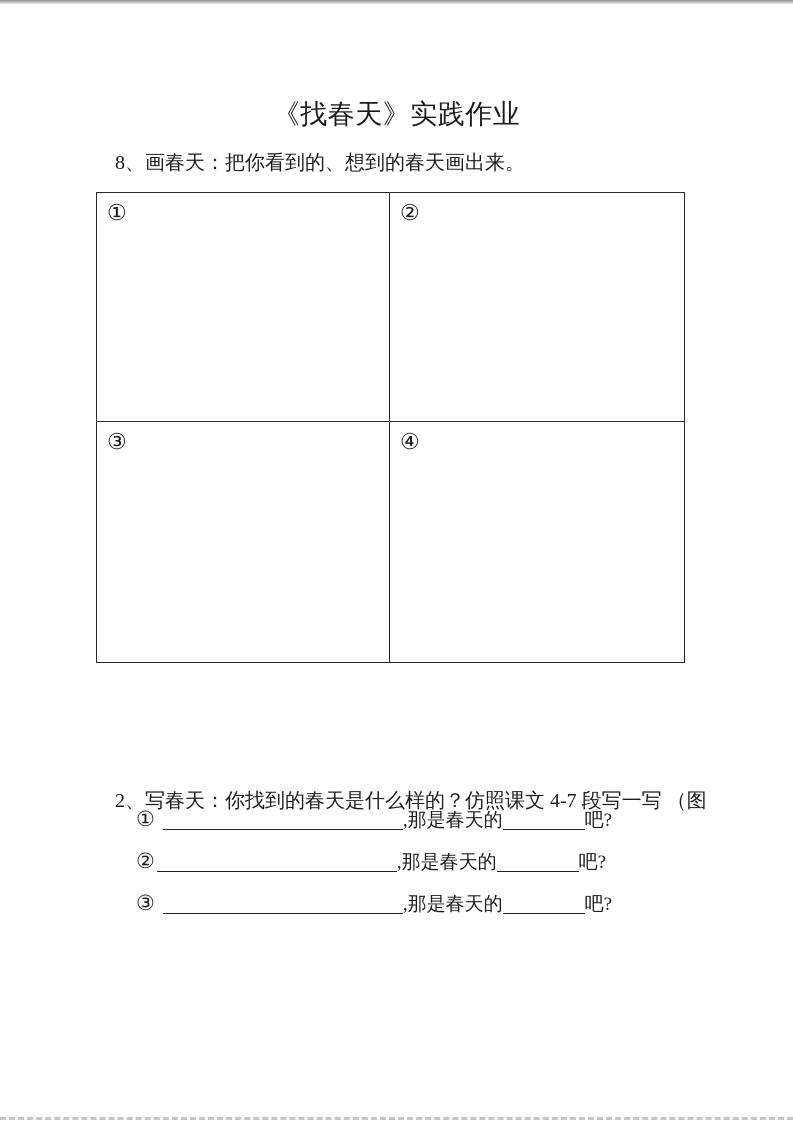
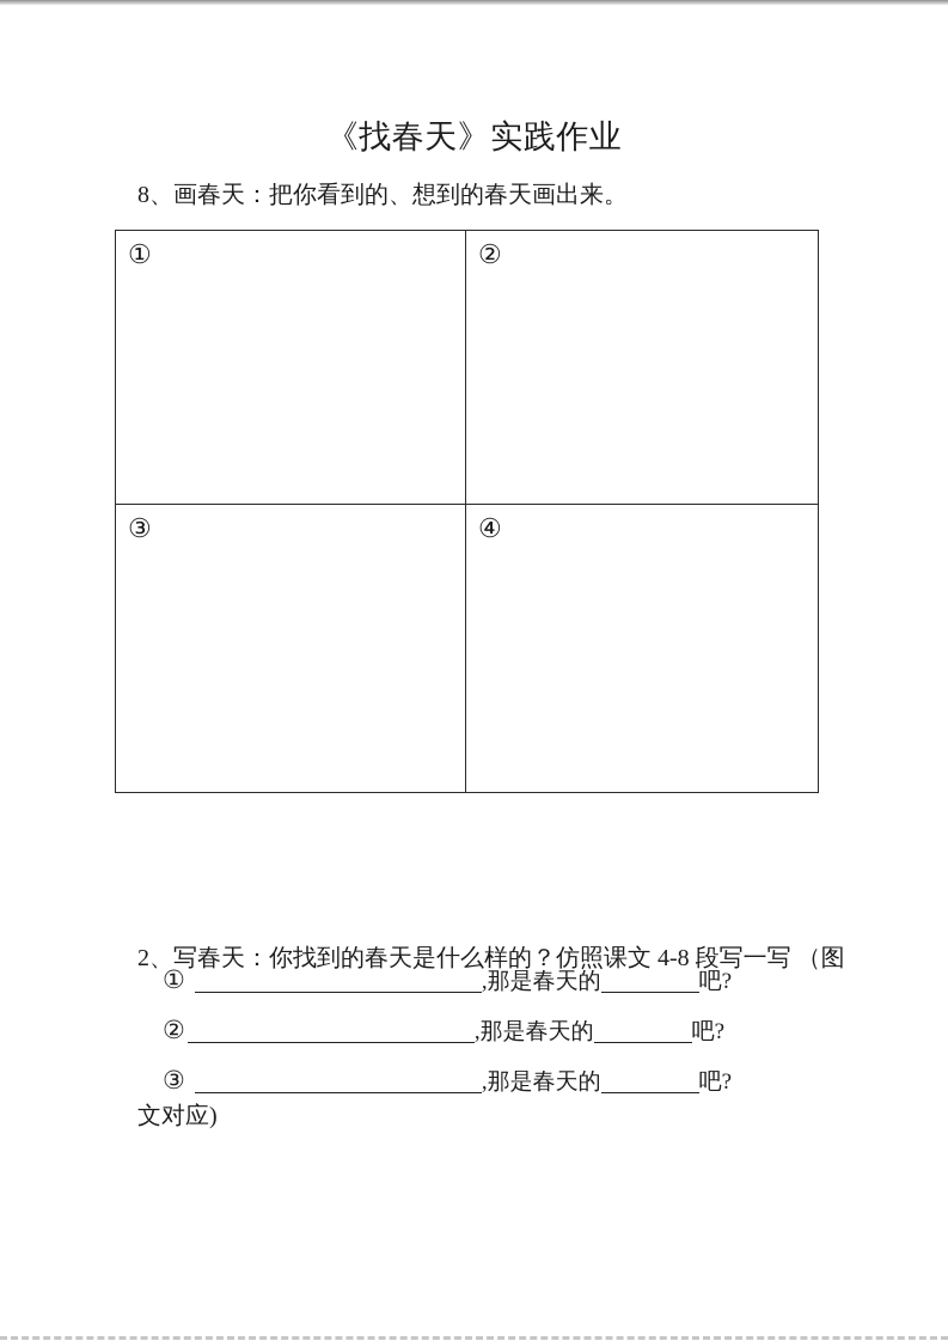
  《找春天》实践作业
  8、画春天：把你看到的、想到的春天画出来。
  ①
  ②
  ③
  ④
- 2、写春天：你找到的春天是什么样的？仿照课文 4-7 段写一写 （图
+ 2、写春天：你找到的春天是什么样的？仿照课文 4-8 段写一写 （图
+ 文对应)
  ① ,那是春天的 吧?
  ② ,那是春天的 吧?
  ③ ,那是春天的 吧?
